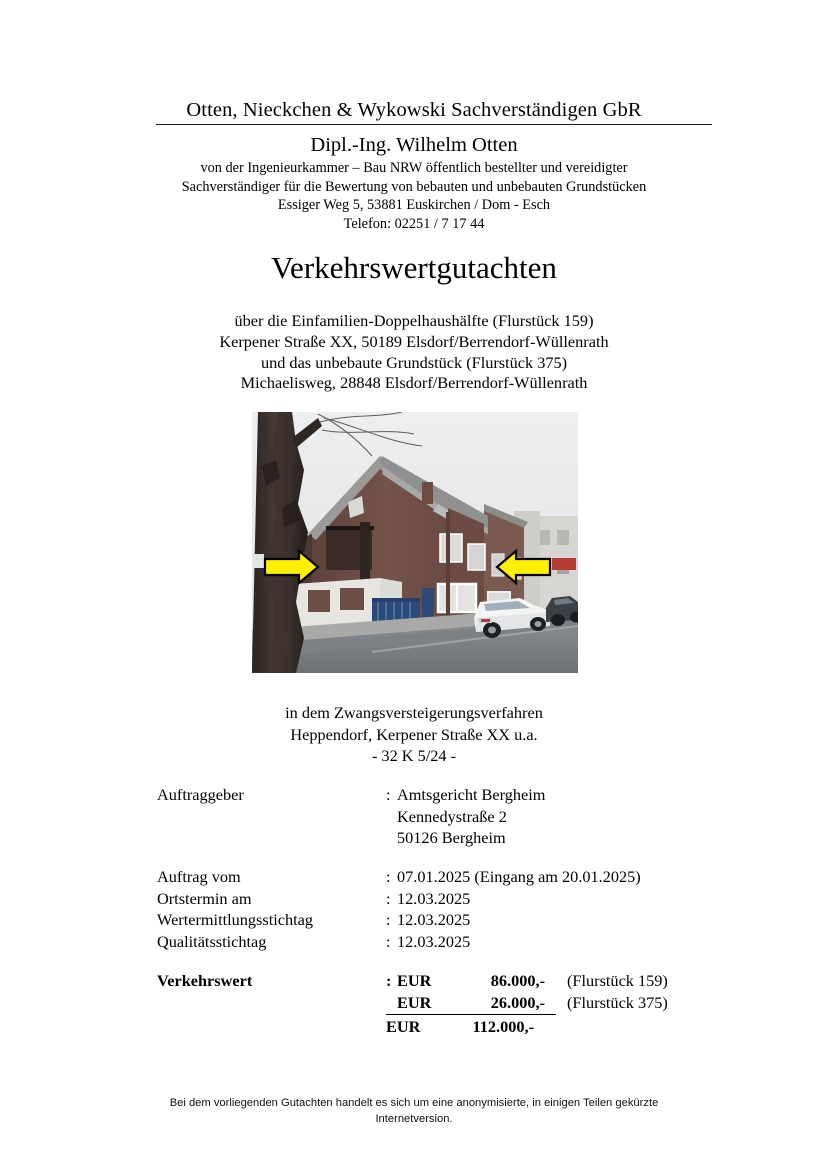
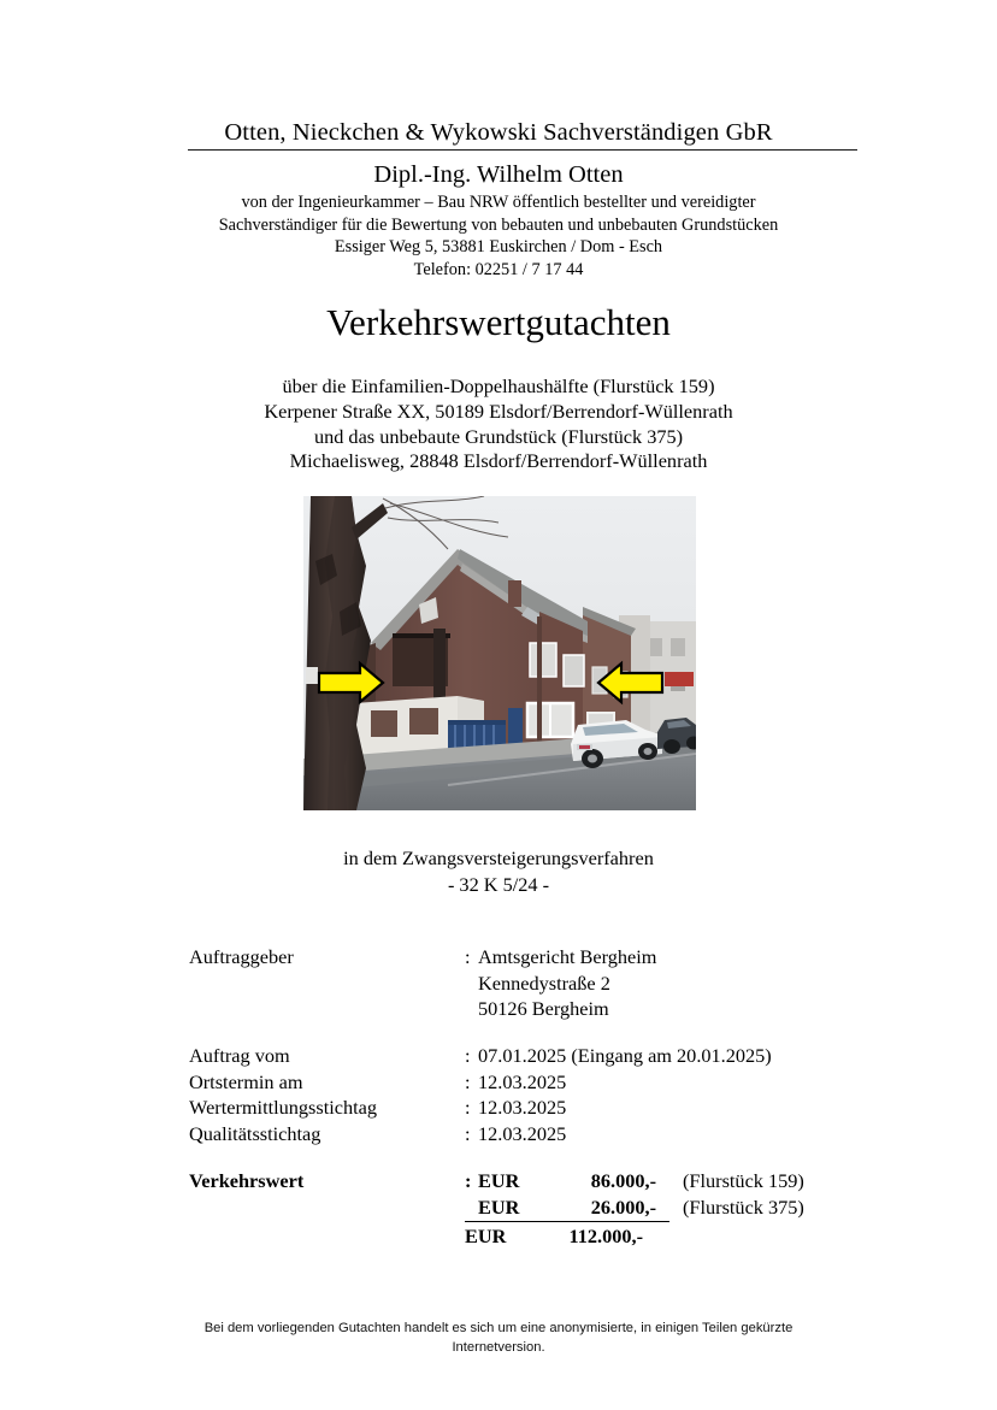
  Otten, Nieckchen & Wykowski Sachverständigen GbR
  Dipl.-Ing. Wilhelm Otten
  von der Ingenieurkammer – Bau NRW öffentlich bestellter und vereidigter
  Sachverständiger für die Bewertung von bebauten und unbebauten Grundstücken
  Essiger Weg 5, 53881 Euskirchen / Dom - Esch
  Telefon: 02251 / 7 17 44
  Verkehrswertgutachten
  über die Einfamilien-Doppelhaushälfte (Flurstück 159)
  Kerpener Straße XX, 50189 Elsdorf/Berrendorf-Wüllenrath
  und das unbebaute Grundstück (Flurstück 375)
  Michaelisweg, 28848 Elsdorf/Berrendorf-Wüllenrath
  in dem Zwangsversteigerungsverfahren
- Heppendorf, Kerpener Straße XX u.a.
  - 32 K 5/24 -
  Auftraggeber
  :
  Amtsgericht Bergheim
  Kennedystraße 2
  50126 Bergheim
  Auftrag vom
  :
  07.01.2025 (Eingang am 20.01.2025)
  Ortstermin am
  :
  12.03.2025
  Wertermittlungsstichtag
  :
  12.03.2025
  Qualitätsstichtag
  :
  12.03.2025
  Verkehrswert
  :
  EUR
  86.000,-
  (Flurstück 159)
  EUR
  26.000,-
  (Flurstück 375)
  EUR
  112.000,-
  Bei dem vorliegenden Gutachten handelt es sich um eine anonymisierte, in einigen Teilen gekürzte
  Internetversion.
